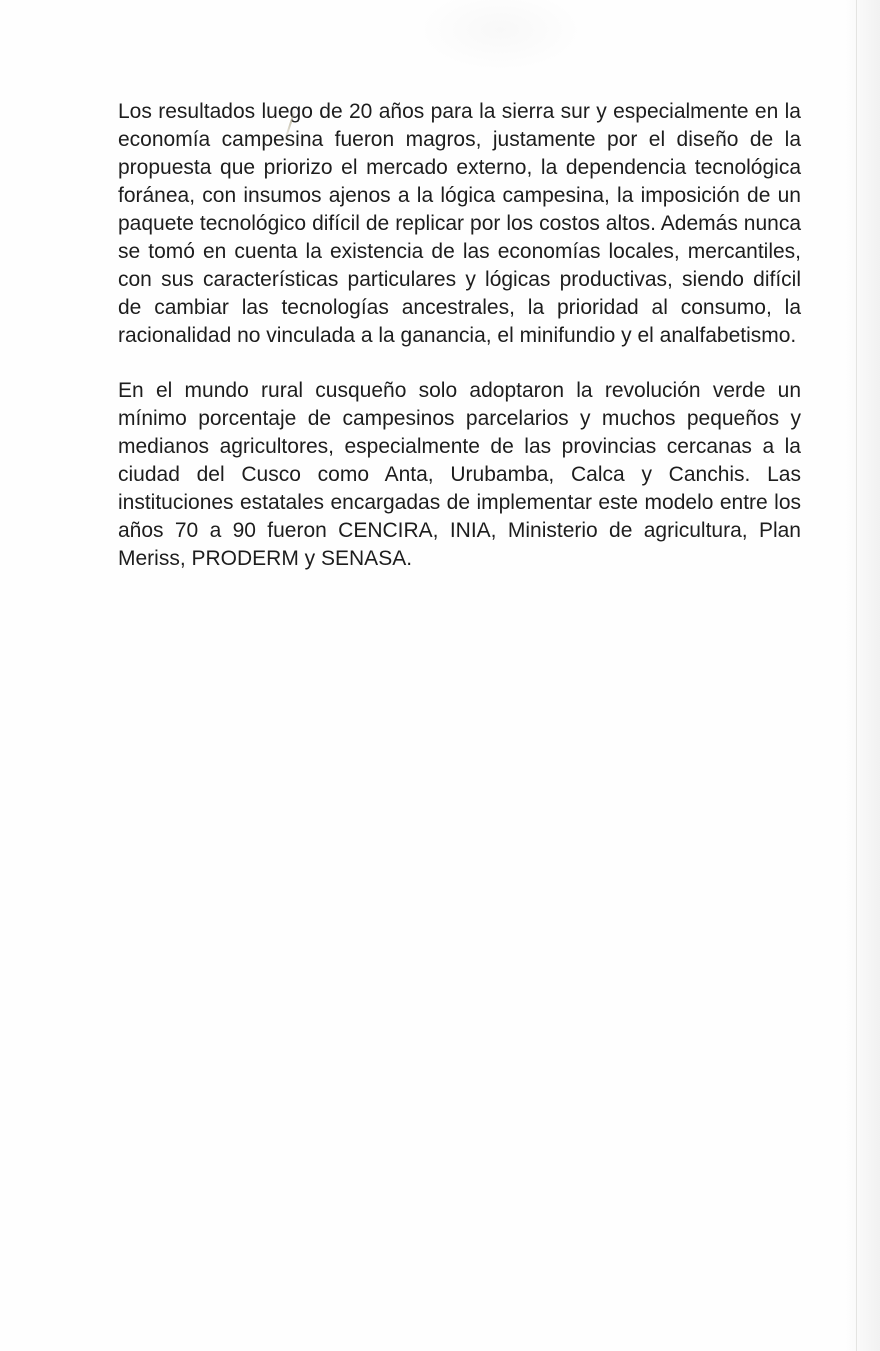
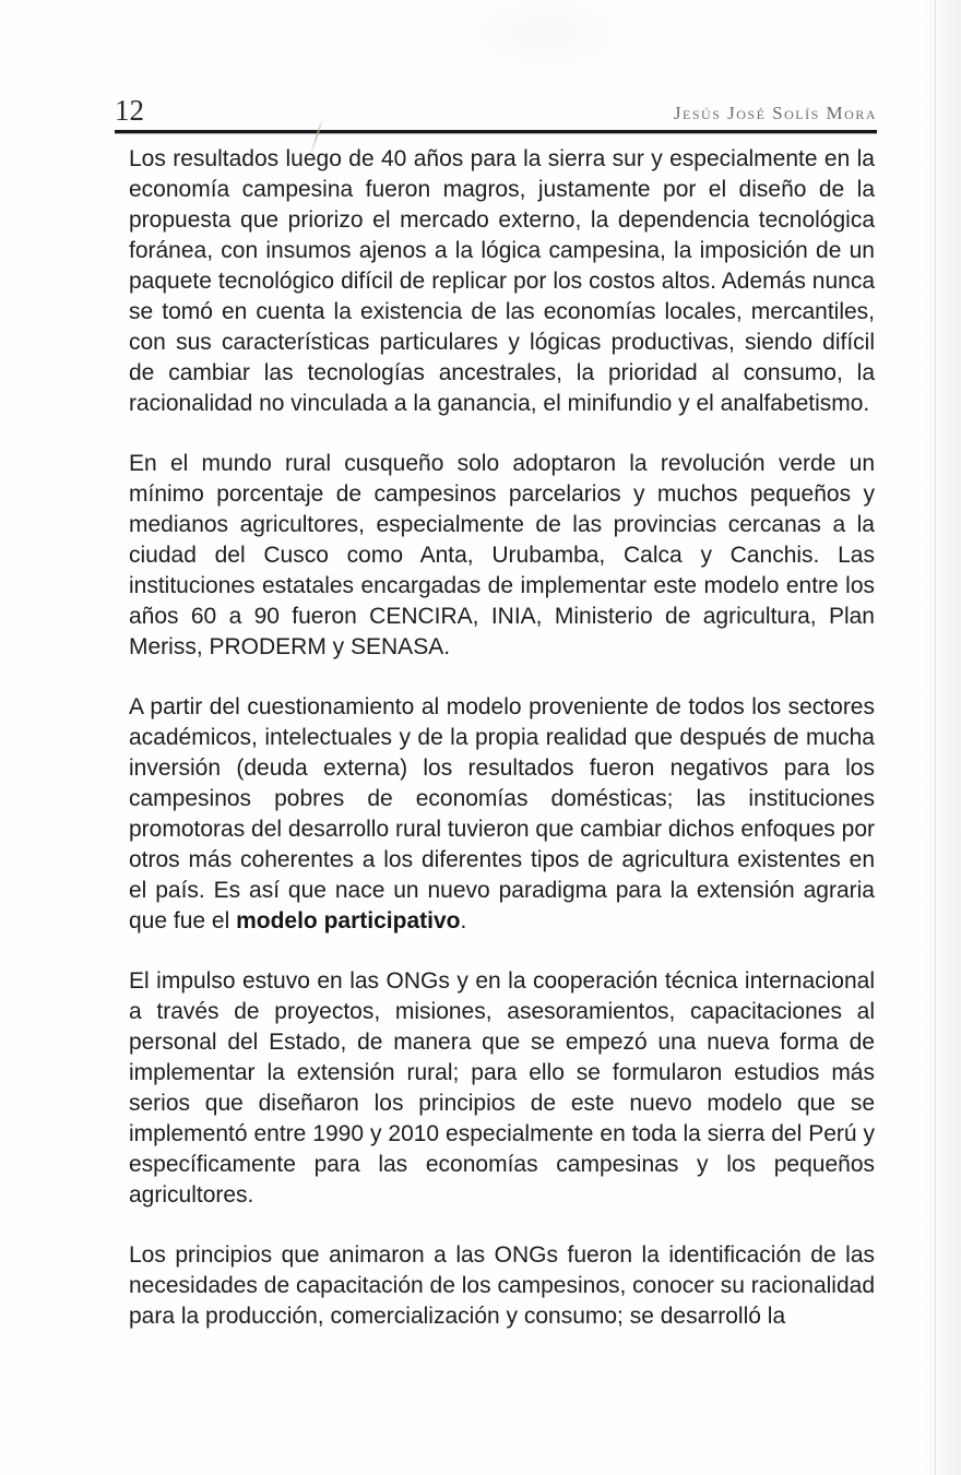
+ 12
+ Jesús José Solís Mora
- Los resultados luego de 20 años para la sierra sur y especialmente en la economía campesina fueron magros, justamente por el diseño de la propuesta que priorizo el mercado externo, la dependencia tecnológica foránea, con insumos ajenos a la lógica campesina, la imposición de un paquete tecnológico difícil de replicar por los costos altos. Además nunca se tomó en cuenta la existencia de las economías locales, mercantiles, con sus características particulares y lógicas productivas, siendo difícil de cambiar las tecnologías ancestrales, la prioridad al consumo, la racionalidad no vinculada a la ganancia, el minifundio y el analfabetismo.
+ Los resultados luego de 40 años para la sierra sur y especialmente en la economía campesina fueron magros, justamente por el diseño de la propuesta que priorizo el mercado externo, la dependencia tecnológica foránea, con insumos ajenos a la lógica campesina, la imposición de un paquete tecnológico difícil de replicar por los costos altos. Además nunca se tomó en cuenta la existencia de las economías locales, mercantiles, con sus características particulares y lógicas productivas, siendo difícil de cambiar las tecnologías ancestrales, la prioridad al consumo, la racionalidad no vinculada a la ganancia, el minifundio y el analfabetismo.
- En el mundo rural cusqueño solo adoptaron la revolución verde un mínimo porcentaje de campesinos parcelarios y muchos pequeños y medianos agricultores, especialmente de las provincias cercanas a la ciudad del Cusco como Anta, Urubamba, Calca y Canchis. Las instituciones estatales encargadas de implementar este modelo entre los años 70 a 90 fueron CENCIRA, INIA, Ministerio de agricultura, Plan Meriss, PRODERM y SENASA.
+ En el mundo rural cusqueño solo adoptaron la revolución verde un mínimo porcentaje de campesinos parcelarios y muchos pequeños y medianos agricultores, especialmente de las provincias cercanas a la ciudad del Cusco como Anta, Urubamba, Calca y Canchis. Las instituciones estatales encargadas de implementar este modelo entre los años 60 a 90 fueron CENCIRA, INIA, Ministerio de agricultura, Plan Meriss, PRODERM y SENASA.
+ A partir del cuestionamiento al modelo proveniente de todos los sectores académicos, intelectuales y de la propia realidad que después de mucha inversión (deuda externa) los resultados fueron negativos para los campesinos pobres de economías domésticas; las instituciones promotoras del desarrollo rural tuvieron que cambiar dichos enfoques por otros más coherentes a los diferentes tipos de agricultura existentes en el país. Es así que nace un nuevo paradigma para la extensión agraria que fue el modelo participativo.
+ El impulso estuvo en las ONGs y en la cooperación técnica internacional a través de proyectos, misiones, asesoramientos, capacitaciones al personal del Estado, de manera que se empezó una nueva forma de implementar la extensión rural; para ello se formularon estudios más serios que diseñaron los principios de este nuevo modelo que se implementó entre 1990 y 2010 especialmente en toda la sierra del Perú y específicamente para las economías campesinas y los pequeños agricultores.
+ Los principios que animaron a las ONGs fueron la identificación de las necesidades de capacitación de los campesinos, conocer su racionalidad para la producción, comercialización y consumo; se desarrolló la
